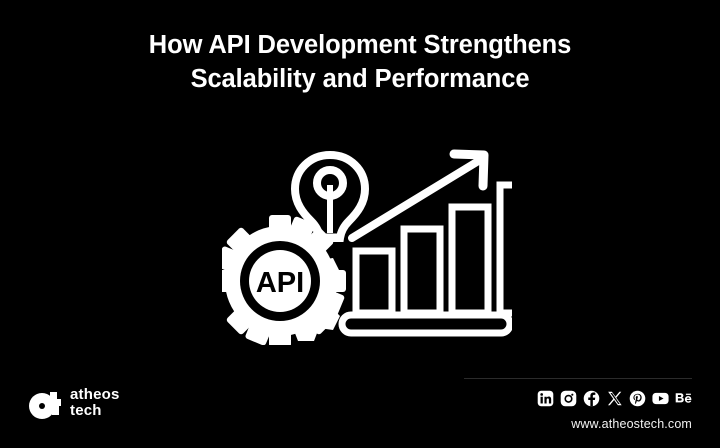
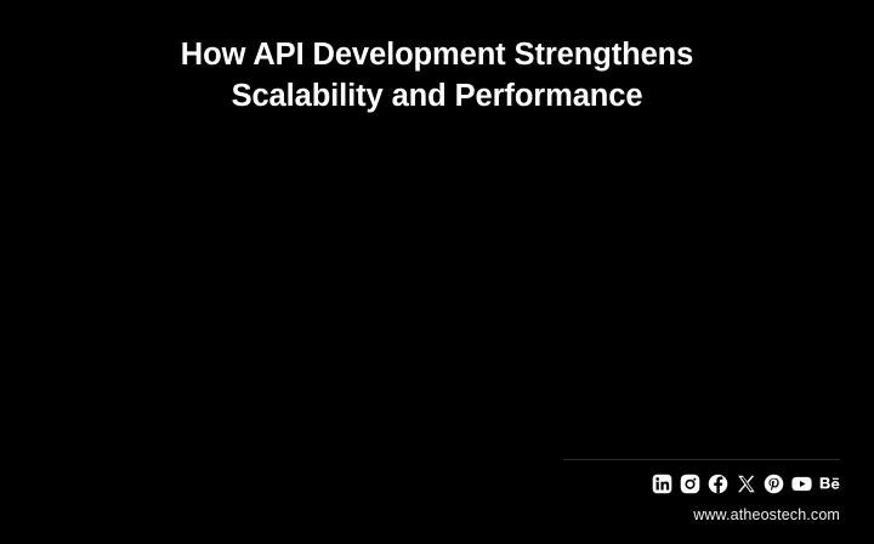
  How API Development Strengthens
  Scalability and Performance
- API
- atheos
- tech
  www.atheostech.com
